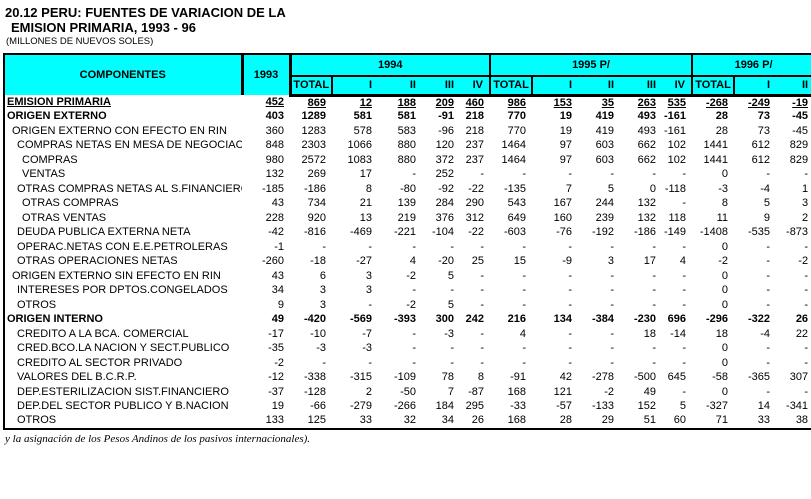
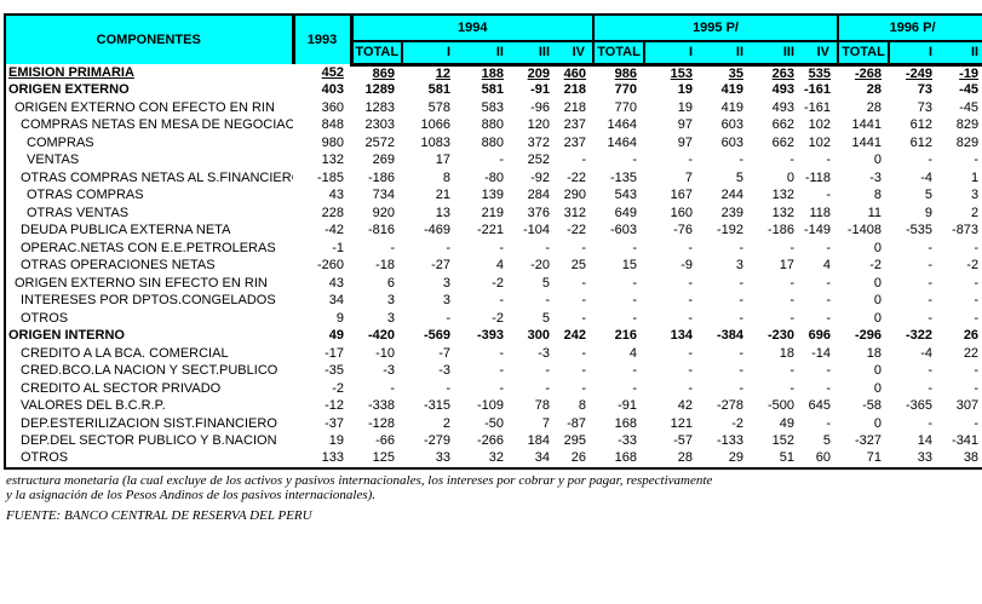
- 20.12 PERU: FUENTES DE VARIACION DE LA
- EMISION PRIMARIA, 1993 - 96
- (MILLONES DE NUEVOS SOLES)
  COMPONENTES	1993	1994	1995 P/	1996 P/
  TOTAL	I	II	III	IV	TOTAL	I	II	III	IV	TOTAL	I	II
  EMISION PRIMARIA	452	869	12	188	209	460	986	153	35	263	535	-268	-249	-19
  ORIGEN EXTERNO	403	1289	581	581	-91	218	770	19	419	493	-161	28	73	-45
  ORIGEN EXTERNO CON EFECTO EN RIN	360	1283	578	583	-96	218	770	19	419	493	-161	28	73	-45
  COMPRAS NETAS EN MESA DE NEGOCIAC	848	2303	1066	880	120	237	1464	97	603	662	102	1441	612	829
  COMPRAS	980	2572	1083	880	372	237	1464	97	603	662	102	1441	612	829
  VENTAS	132	269	17	-	252	-	-	-	-	-	-	0	-	-
  OTRAS COMPRAS NETAS AL S.FINANCIER	-185	-186	8	-80	-92	-22	-135	7	5	0	-118	-3	-4	1
  OTRAS COMPRAS	43	734	21	139	284	290	543	167	244	132	-	8	5	3
  OTRAS VENTAS	228	920	13	219	376	312	649	160	239	132	118	11	9	2
  DEUDA PUBLICA EXTERNA NETA	-42	-816	-469	-221	-104	-22	-603	-76	-192	-186	-149	-1408	-535	-873
  OPERAC.NETAS CON E.E.PETROLERAS	-1	-	-	-	-	-	-	-	-	-	-	0	-	-
  OTRAS OPERACIONES NETAS	-260	-18	-27	4	-20	25	15	-9	3	17	4	-2	-	-2
  ORIGEN EXTERNO SIN EFECTO EN RIN	43	6	3	-2	5	-	-	-	-	-	-	0	-	-
  INTERESES POR DPTOS.CONGELADOS	34	3	3	-	-	-	-	-	-	-	-	0	-	-
  OTROS	9	3	-	-2	5	-	-	-	-	-	-	0	-	-
  ORIGEN INTERNO	49	-420	-569	-393	300	242	216	134	-384	-230	696	-296	-322	26
  CREDITO A LA BCA. COMERCIAL	-17	-10	-7	-	-3	-	4	-	-	18	-14	18	-4	22
  CRED.BCO.LA NACION Y SECT.PUBLICO	-35	-3	-3	-	-	-	-	-	-	-	-	0	-	-
  CREDITO AL SECTOR PRIVADO	-2	-	-	-	-	-	-	-	-	-	-	0	-	-
  VALORES DEL B.C.R.P.	-12	-338	-315	-109	78	8	-91	42	-278	-500	645	-58	-365	307
  DEP.ESTERILIZACION SIST.FINANCIERO	-37	-128	2	-50	7	-87	168	121	-2	49	-	0	-	-
  DEP.DEL SECTOR PUBLICO Y B.NACION	19	-66	-279	-266	184	295	-33	-57	-133	152	5	-327	14	-341
  OTROS	133	125	33	32	34	26	168	28	29	51	60	71	33	38
+ estructura monetaria (la cual excluye de los activos y pasivos internacionales, los intereses por cobrar y por pagar, respectivamente
  y la asignación de los Pesos Andinos de los pasivos internacionales).
+ FUENTE: BANCO CENTRAL DE RESERVA DEL PERU
